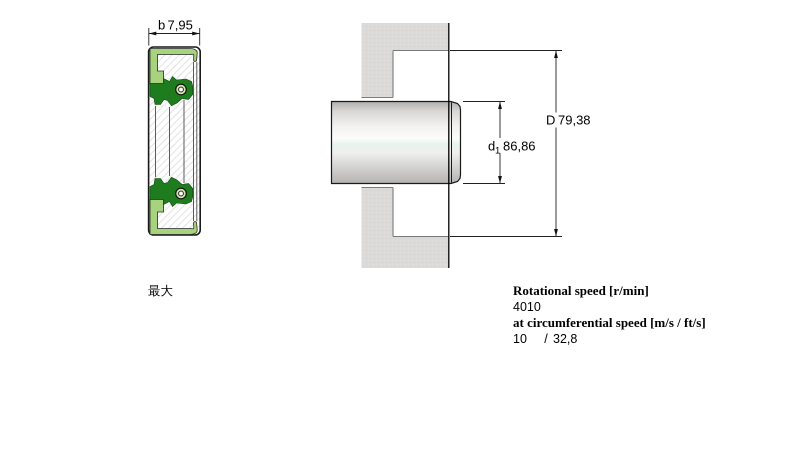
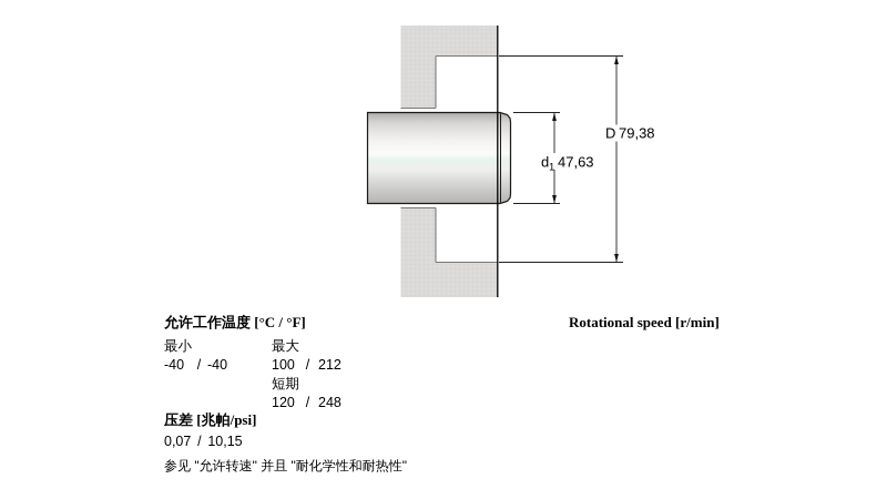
- b 7,95
- d 1 86,86
+ d 1 47,63
  D 79,38
+ 允许工作温度 [°C / °F]
+ 最小
  最大
+ -40 / -40
+ 100 / 212
+ 短期
+ 120 / 248
+ 压差 [兆帕/psi]
+ 0,07 / 10,15
+ 参见 "允许转速" 并且 "耐化学性和耐热性"
  Rotational speed [r/min]
- 4010
- at circumferential speed [m/s / ft/s]
- 10 / 32,8
